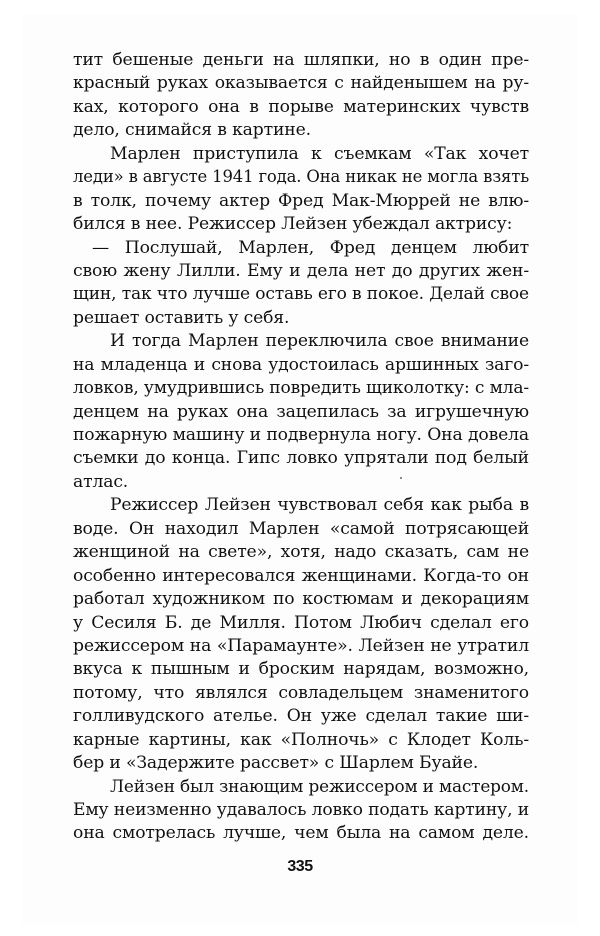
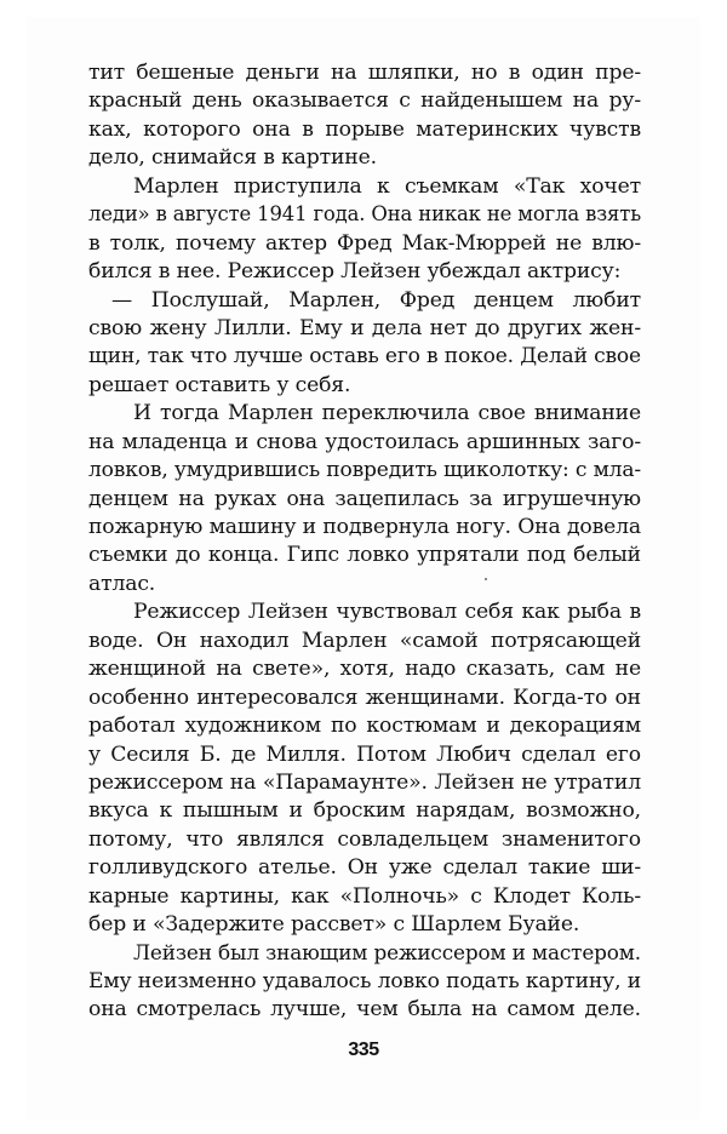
  тит бешеные деньги на шляпки, но в один пре-
- красный руках оказывается с найденышем на ру-
+ красный день оказывается с найденышем на ру-
  ках, которого она в порыве материнских чувств
  дело, снимайся в картине.
  Марлен приступила к съемкам «Так хочет
  леди» в августе 1941 года. Она никак не могла взять
  в толк, почему актер Фред Мак-Мюррей не влю-
  бился в нее. Режиссер Лейзен убеждал актрису:
  — Послушай, Марлен, Фред денцем любит
  свою жену Лилли. Ему и дела нет до других жен-
  щин, так что лучше оставь его в покое. Делай свое
  решает оставить у себя.
  И тогда Марлен переключила свое внимание
  на младенца и снова удостоилась аршинных заго-
  ловков, умудрившись повредить щиколотку: с мла-
  денцем на руках она зацепилась за игрушечную
  пожарную машину и подвернула ногу. Она довела
  съемки до конца. Гипс ловко упрятали под белый
  атлас.
  Режиссер Лейзен чувствовал себя как рыба в
  воде. Он находил Марлен «самой потрясающей
  женщиной на свете», хотя, надо сказать, сам не
  особенно интересовался женщинами. Когда-то он
  работал художником по костюмам и декорациям
  у Сесиля Б. де Милля. Потом Любич сделал его
  режиссером на «Парамаунте». Лейзен не утратил
  вкуса к пышным и броским нарядам, возможно,
  потому, что являлся совладельцем знаменитого
  голливудского ателье. Он уже сделал такие ши-
  карные картины, как «Полночь» с Клодет Коль-
  бер и «Задержите рассвет» с Шарлем Буайе.
  Лейзен был знающим режиссером и мастером.
  Ему неизменно удавалось ловко подать картину, и
  она смотрелась лучше, чем была на самом деле.
  335
